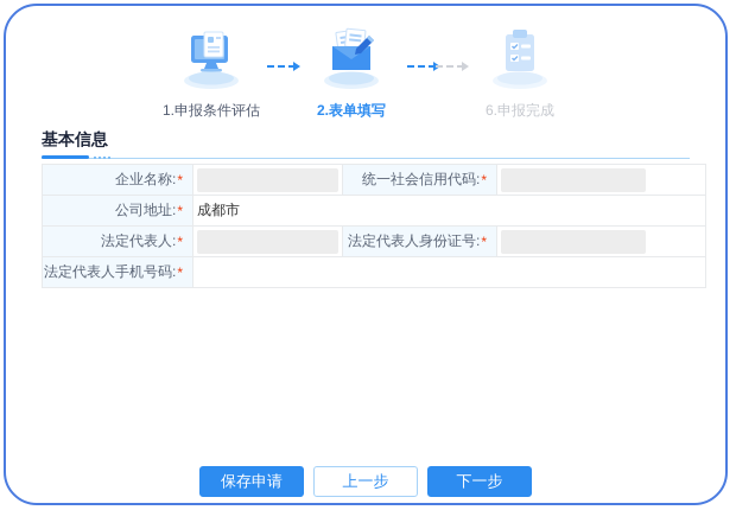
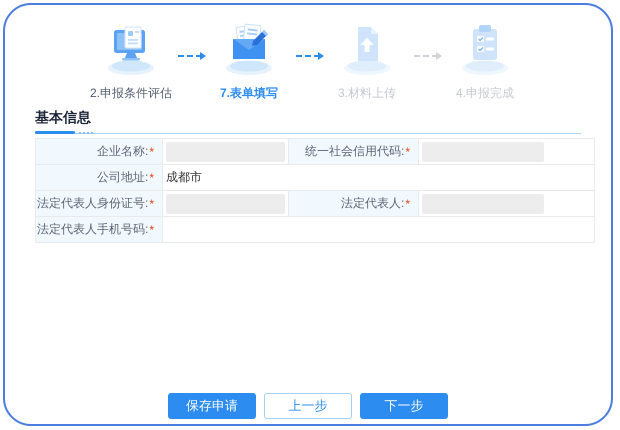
- 1.申报条件评估
+ 2.申报条件评估
- 2.表单填写
+ 7.表单填写
+ 3.材料上传
- 6.申报完成
+ 4.申报完成
  基本信息
  企业名称:
  *
  统一社会信用代码:
  *
  公司地址:
  *
  成都市
- 法定代表人:
+ 法定代表人身份证号:
  *
- 法定代表人身份证号:
+ 法定代表人:
  *
  法定代表人手机号码:
  *
  保存申请
  上一步
  下一步
